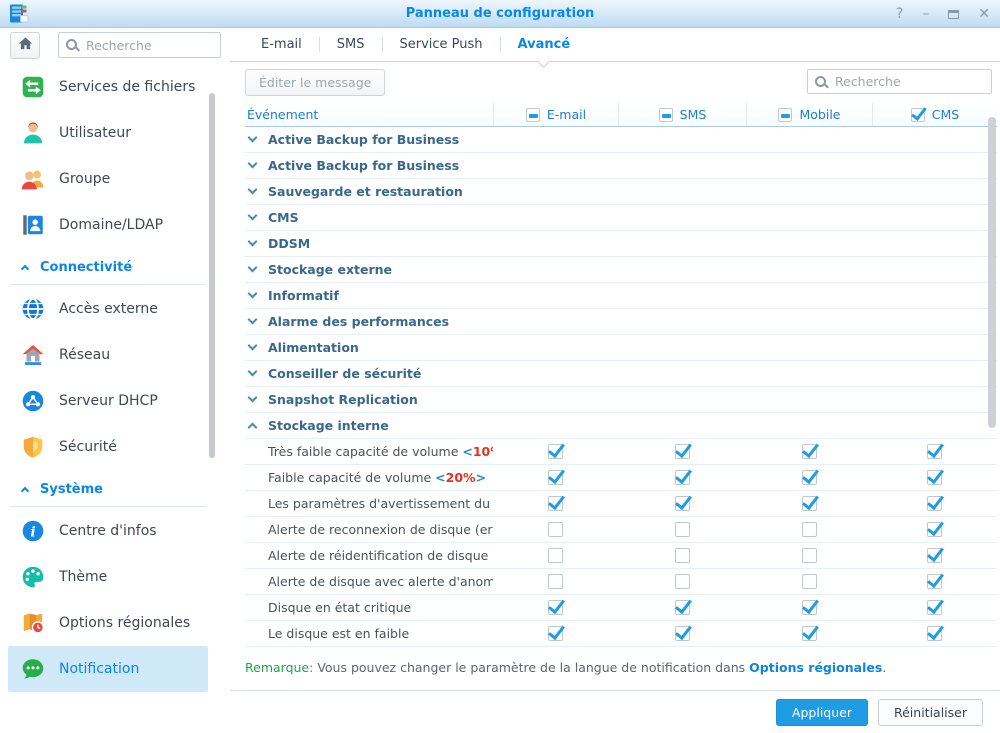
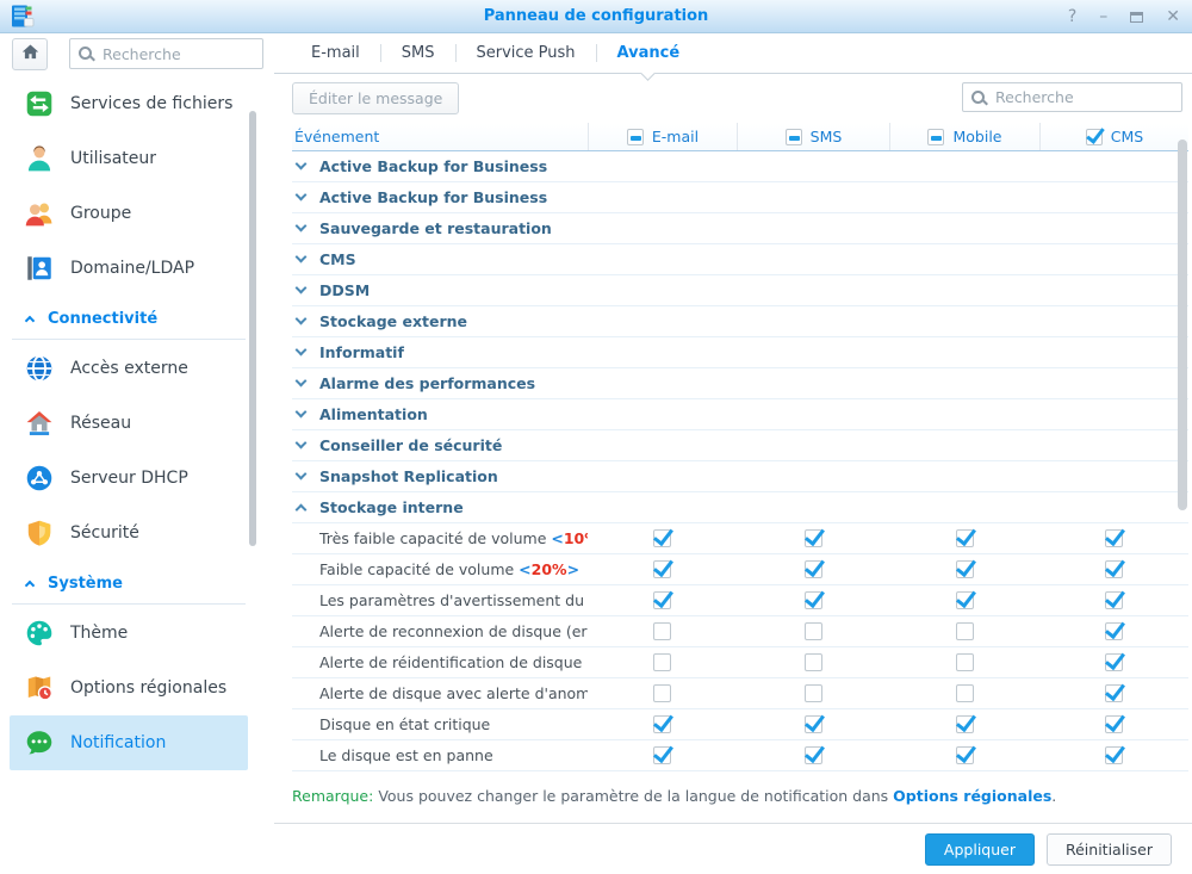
  Panneau de configuration
  ?
  –
  ✕
  Recherche
  Services de fichiers
  Utilisateur
  Groupe
  Domaine/LDAP
  Connectivité
  Accès externe
  Réseau
  Serveur DHCP
  Sécurité
  Système
- i
- Centre d'infos
  Thème
  Options régionales
  Notification
  E-mail
  SMS
  Service Push
  Avancé
  Éditer le message
  Recherche
  Événement
  E-mail
  SMS
  Mobile
  CMS
  Active Backup for Business
  Active Backup for Business
  Sauvegarde et restauration
  CMS
  DDSM
  Stockage externe
  Informatif
  Alarme des performances
  Alimentation
  Conseiller de sécurité
  Snapshot Replication
  Stockage interne
  Très faible capacité de volume <10
  Faible capacité de volume <20%>
  Les paramètres d'avertissement du
  Alerte de reconnexion de disque (er
  Alerte de réidentification de disque
  Alerte de disque avec alerte d'anom
  Disque en état critique
- Le disque est en faible
+ Le disque est en panne
  Remarque: Vous pouvez changer le paramètre de la langue de notification dans Options régionales.
  Appliquer
  Réinitialiser
